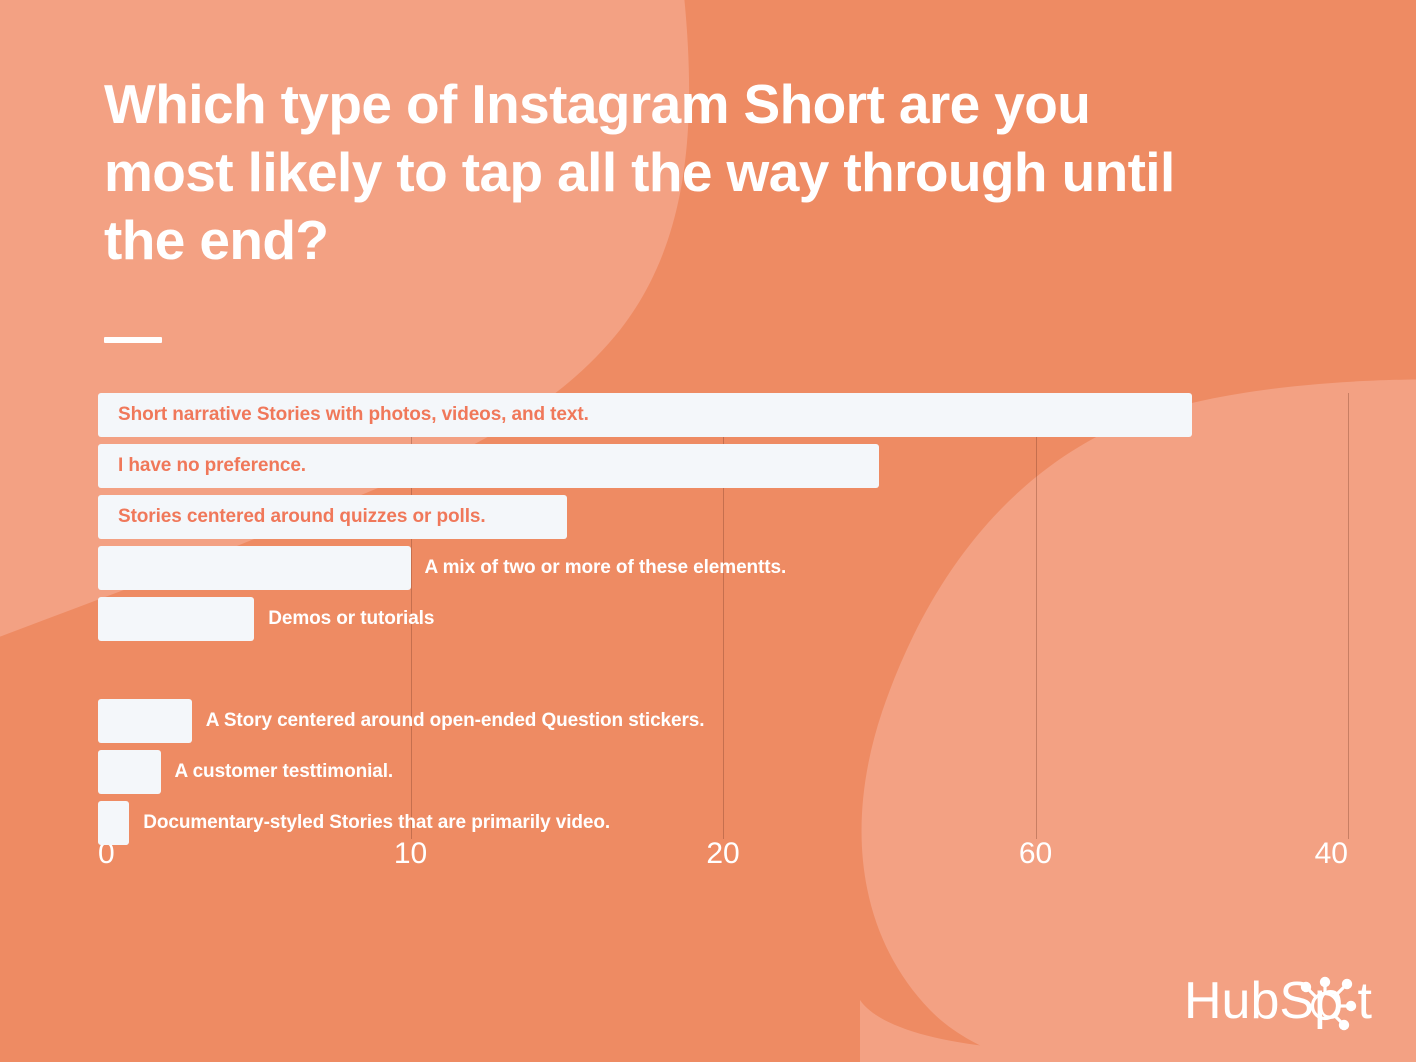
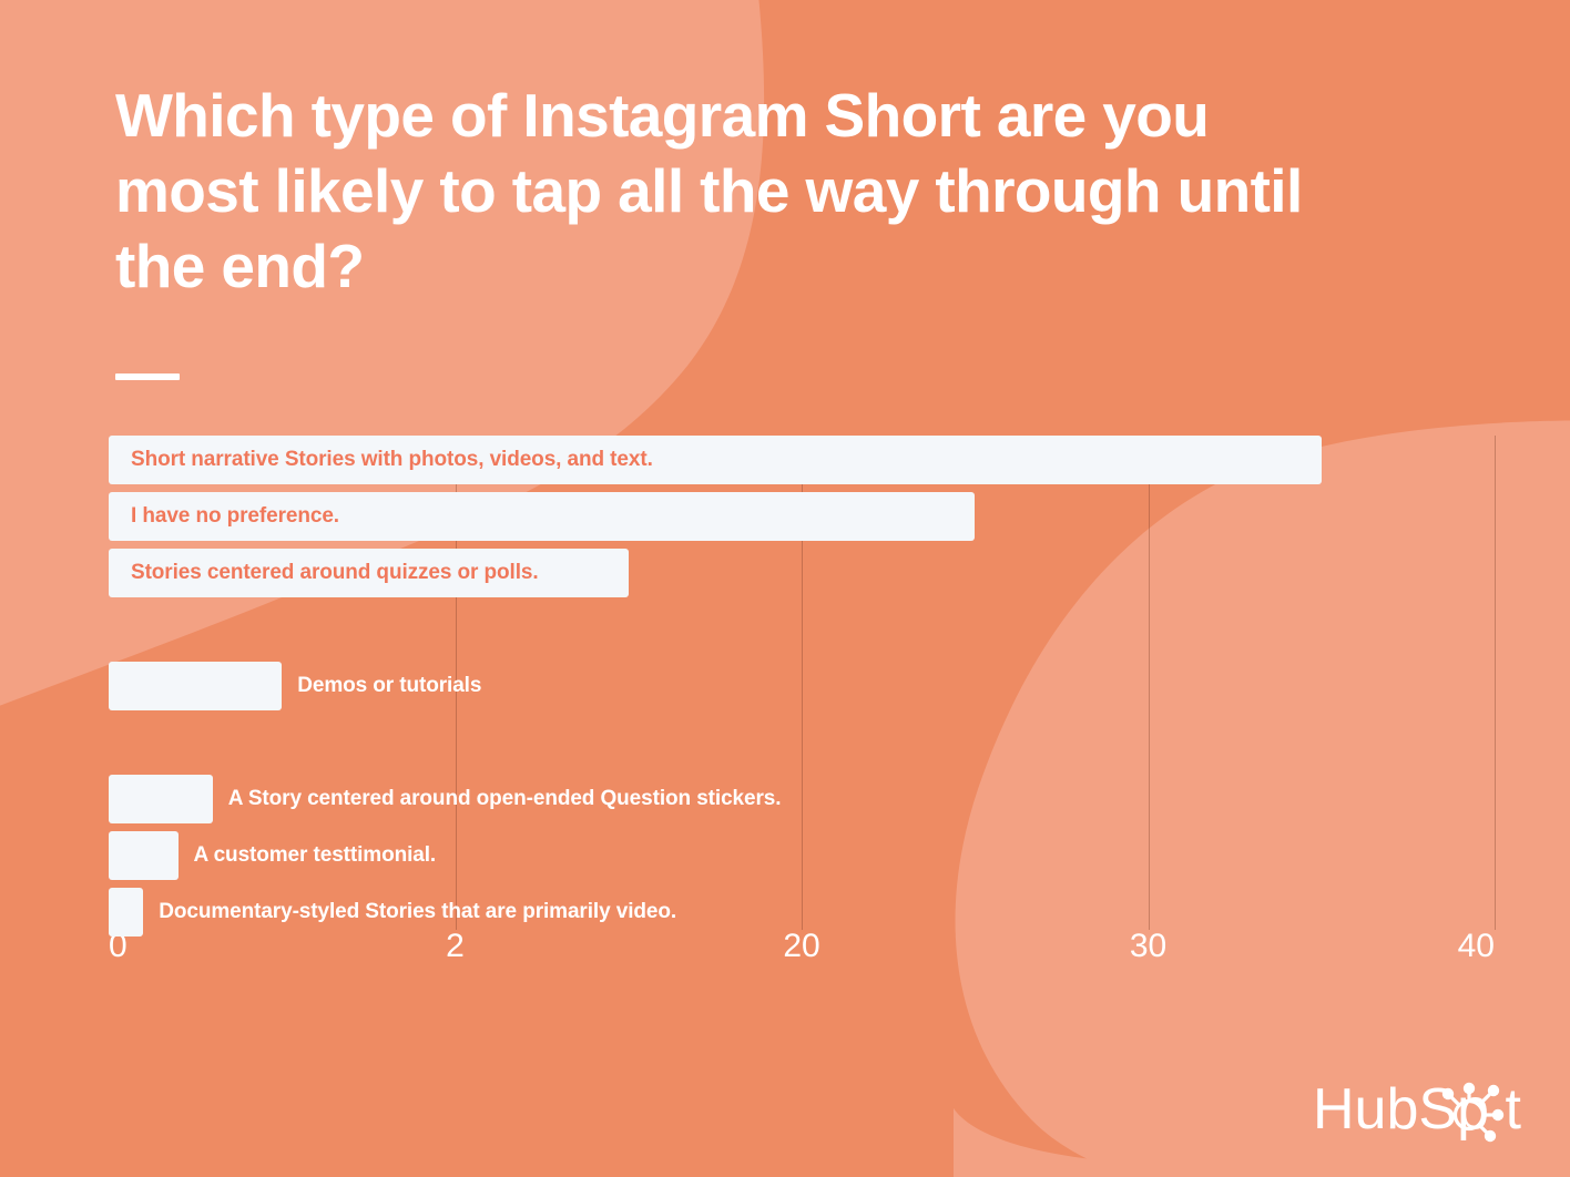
  Which type of Instagram Short are you most likely to tap all the way through until the end?
  0
- 10
+ 2
  20
- 60
+ 30
  40
  Short narrative Stories with photos, videos, and text.
  I have no preference.
  Stories centered around quizzes or polls.
- A mix of two or more of these elementts.
  Demos or tutorials
  A Story centered around open-ended Question stickers.
  A customer testtimonial.
  Documentary-styled Stories that are primarily video.
  HubSp t
